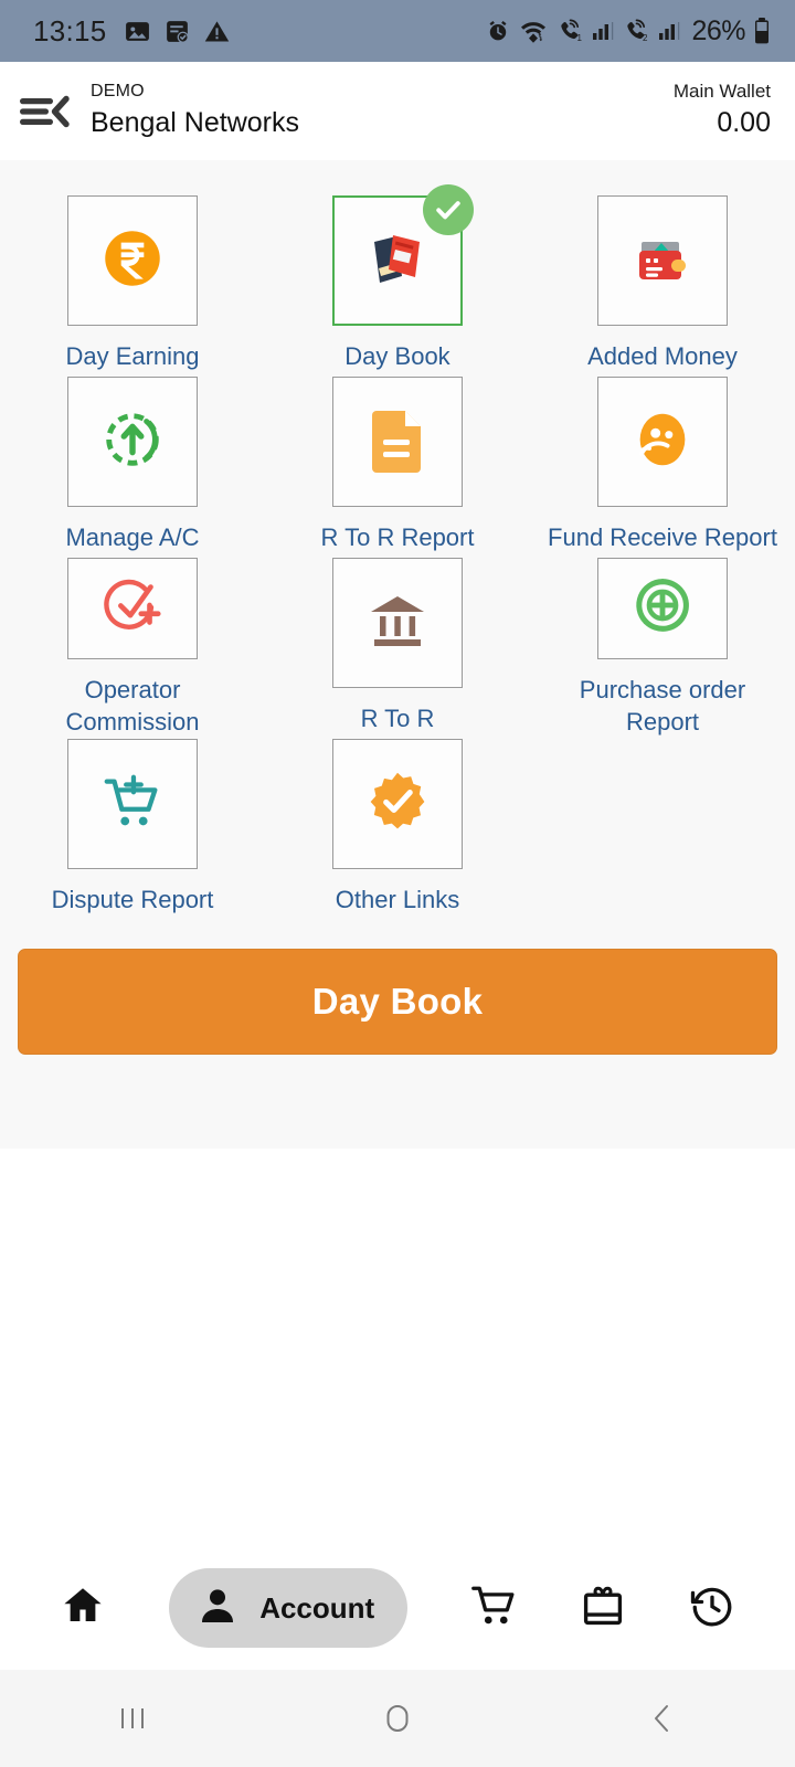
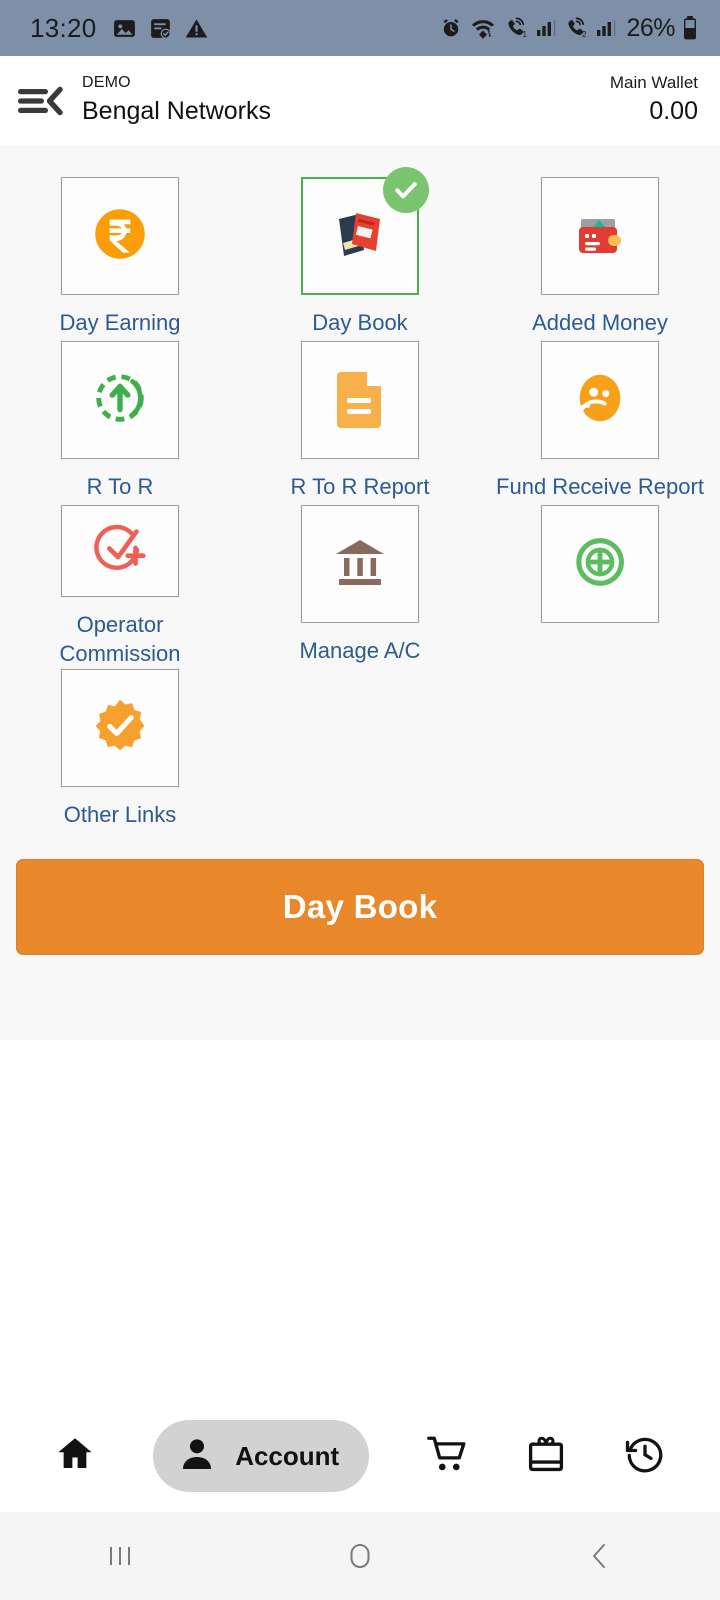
- 13:15
+ 13:20
  1
  2
  26%
  DEMO
  Bengal Networks
  Main Wallet
  0.00
  Day Earning
  Day Book
  Added Money
- Manage A/C
+ R To R
  R To R Report
  Fund Receive Report
  Operator Commission
- R To R
+ Manage A/C
- Purchase order Report
- Dispute Report
  Other Links
  Day Book
  Account
